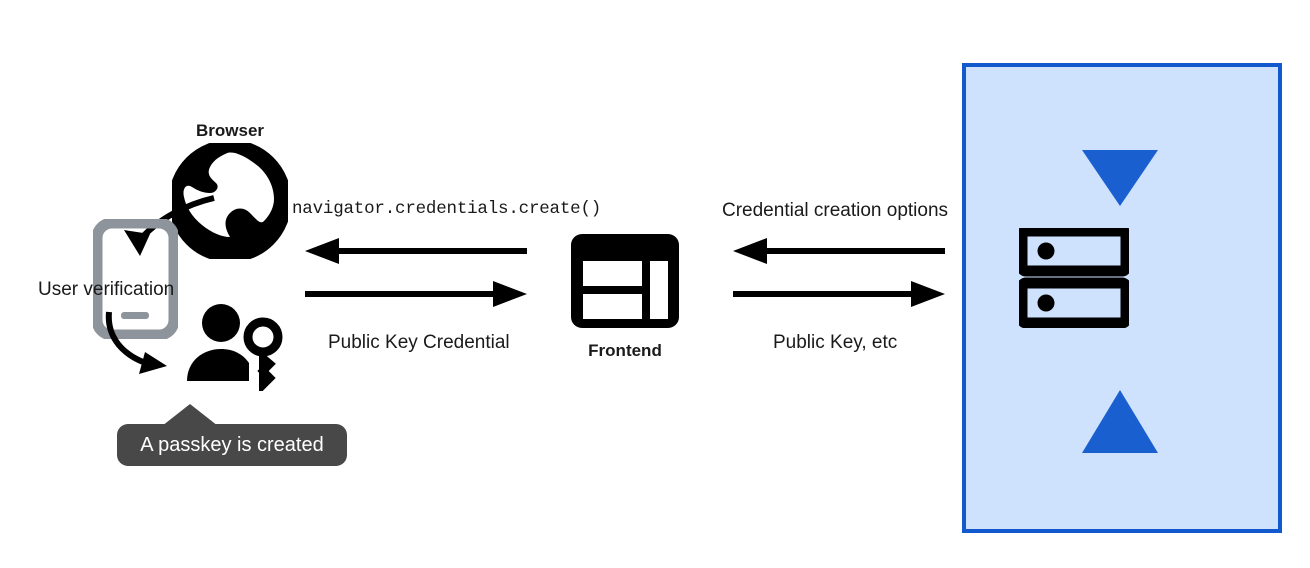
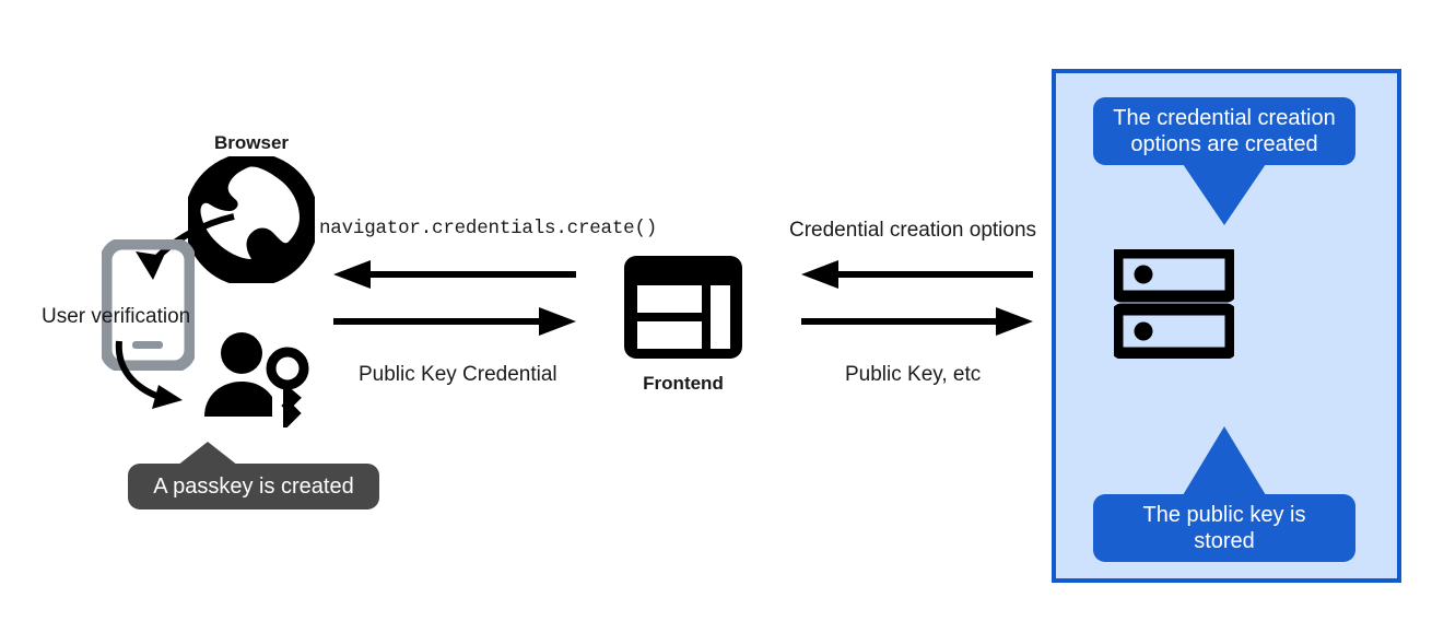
+ The credential creation options are created
+ The public key is stored
  Frontend
  Browser
  User verification
  A passkey is created
  navigator.credentials.create()
  Public Key Credential
  Credential creation options
  Public Key, etc
